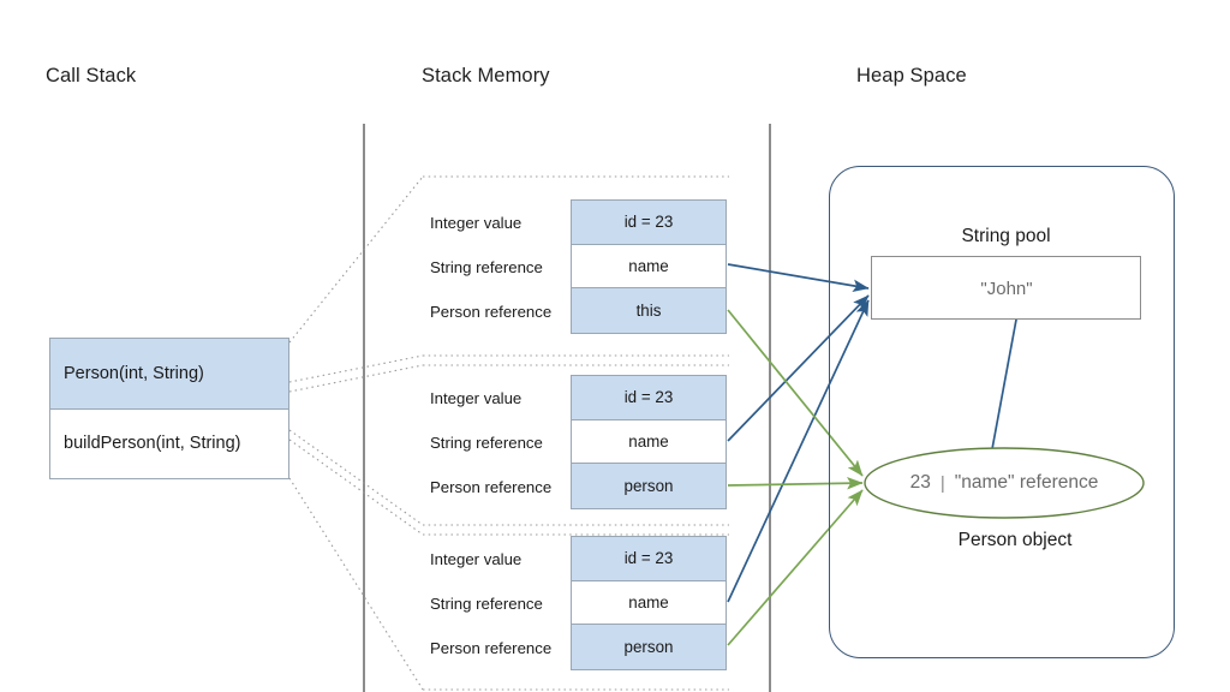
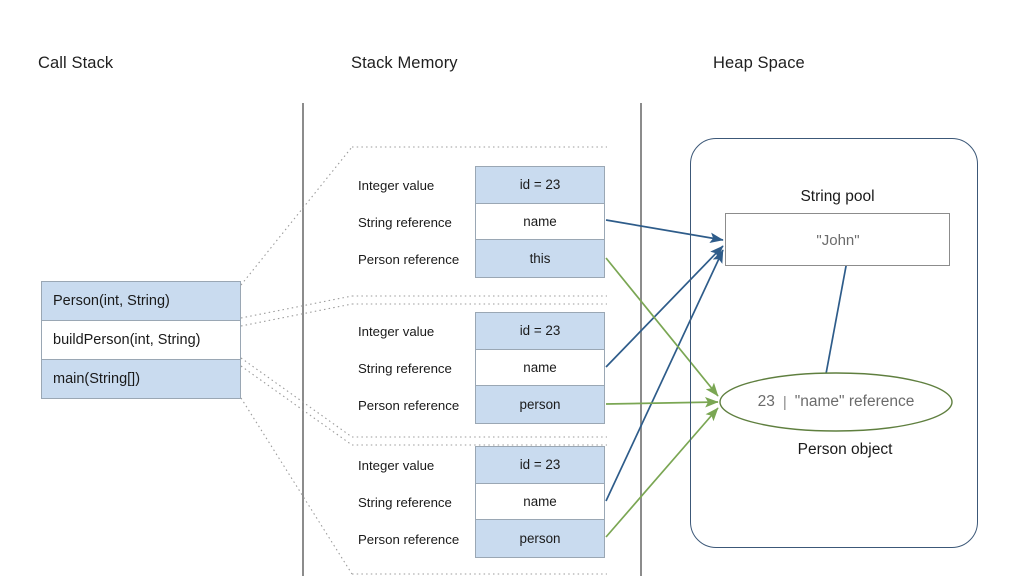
  Call Stack
  Stack Memory
  Heap Space
  Person(int, String)
  buildPerson(int, String)
+ main(String[])
  Integer value
  String reference
  Person reference
  id = 23
  name
  this
  Integer value
  String reference
  Person reference
  id = 23
  name
  person
  Integer value
  String reference
  Person reference
  id = 23
  name
  person
  String pool
  "John"
  23
  |
  "name" reference
  Person object
